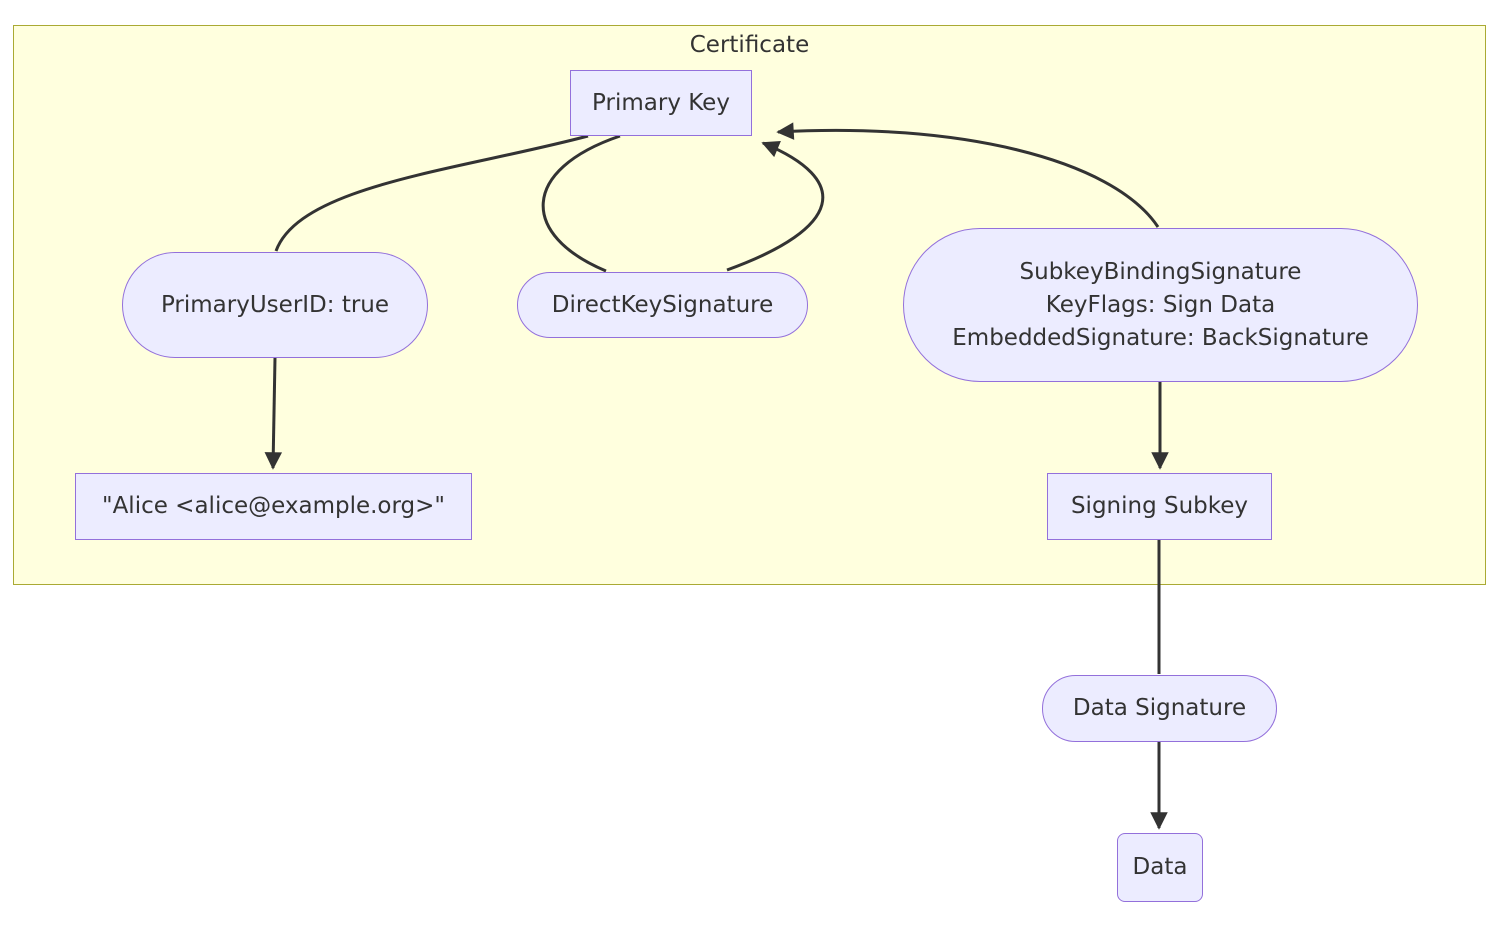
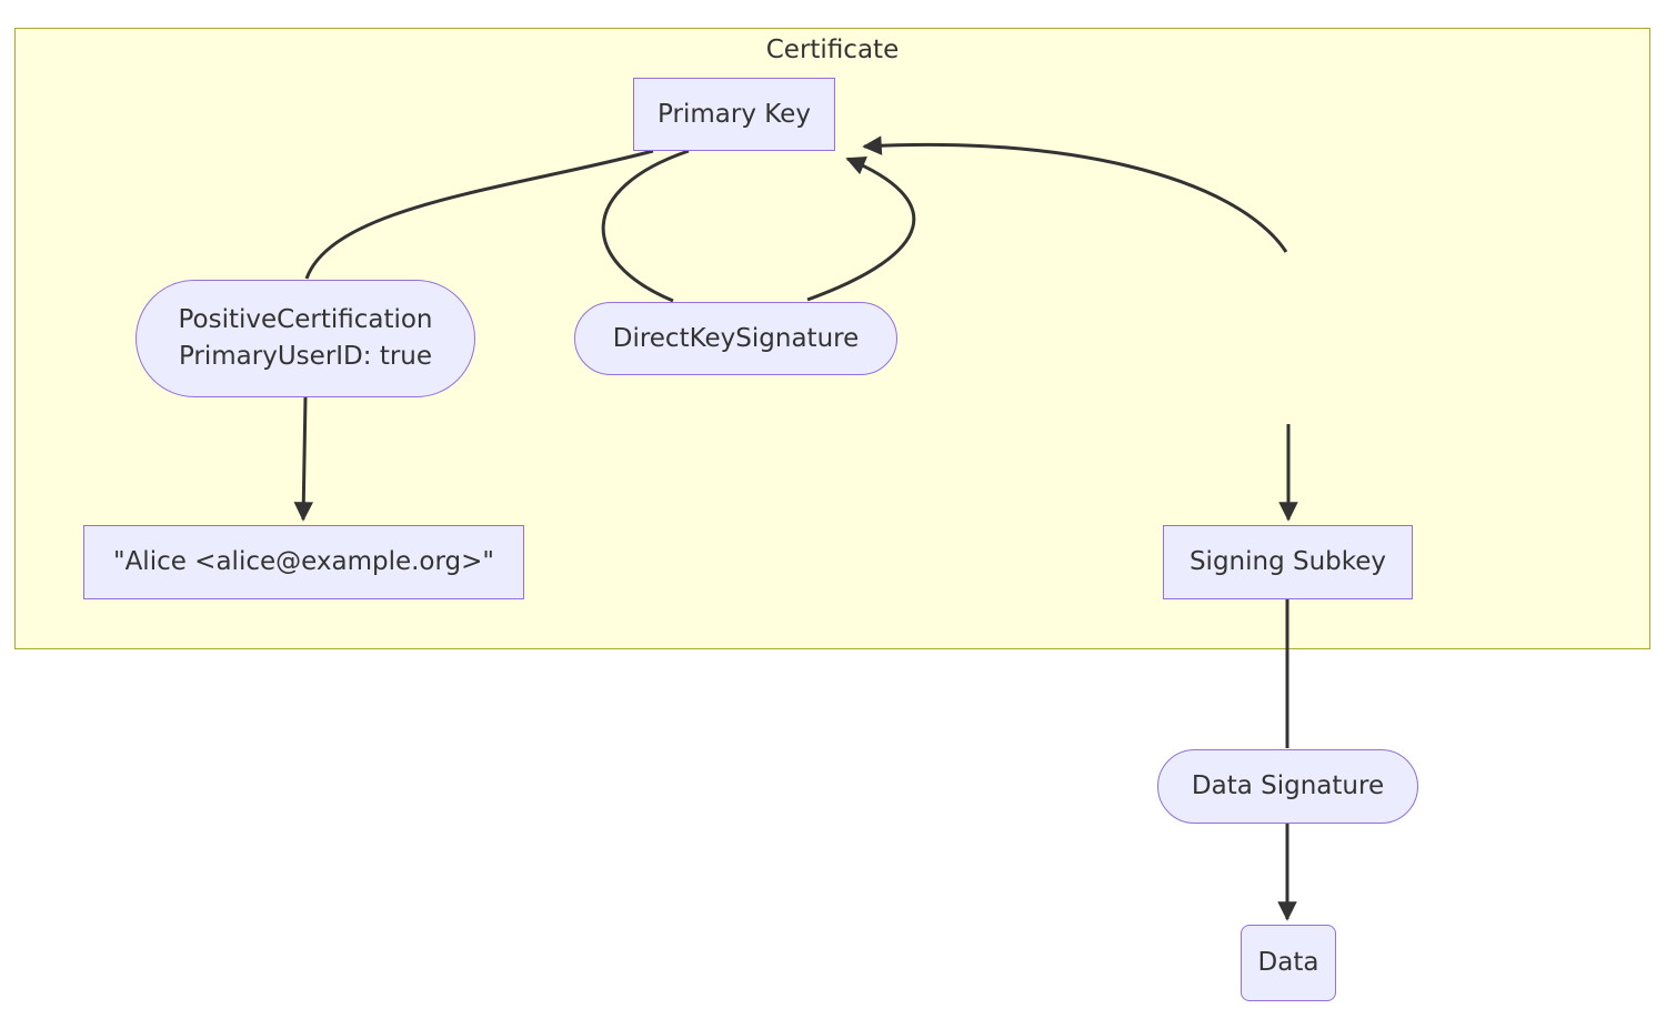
  Certificate
  Primary Key
+ PositiveCertification
  PrimaryUserID: true
  DirectKeySignature
- SubkeyBindingSignature
- KeyFlags: Sign Data
- EmbeddedSignature: BackSignature
  "Alice <alice@example.org>"
  Signing Subkey
  Data Signature
  Data
